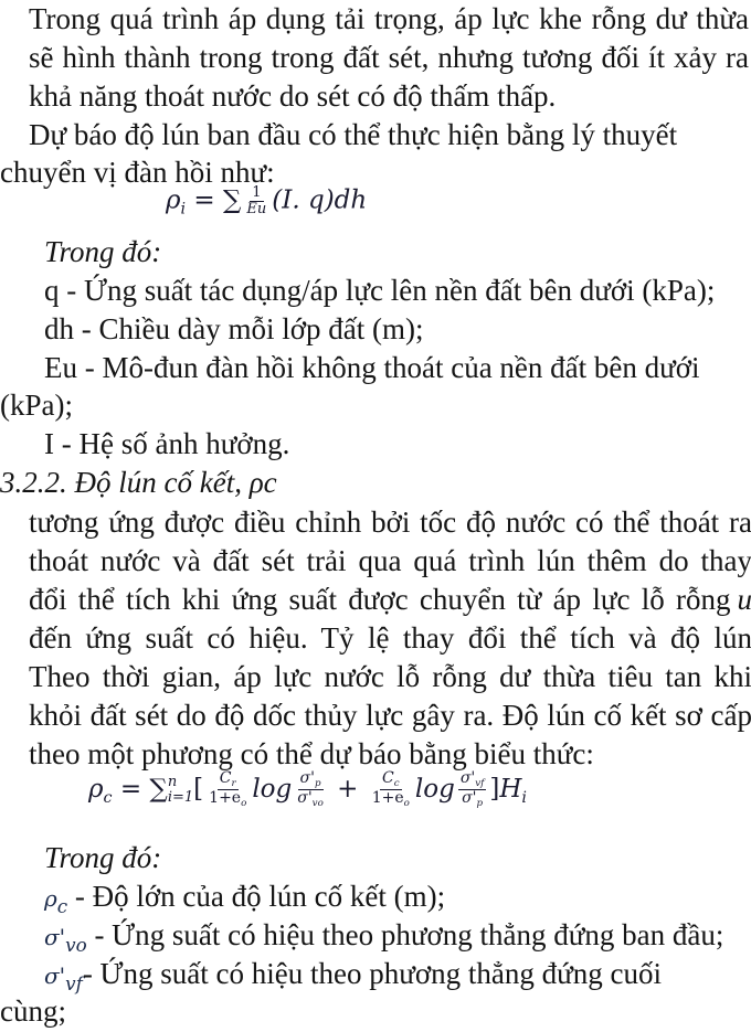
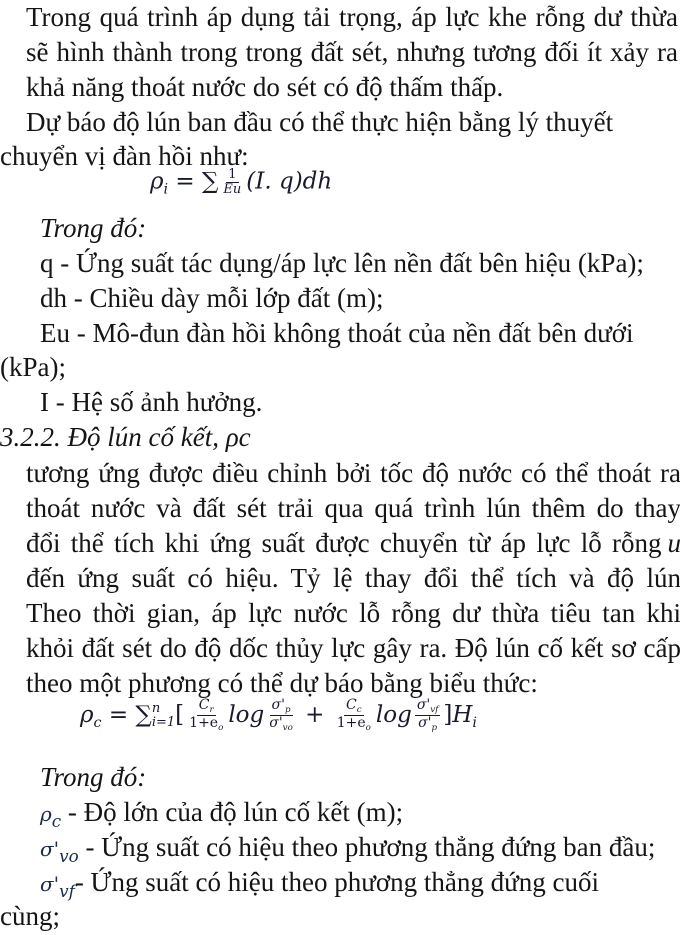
  Trong quá trình áp dụng tải trọng, áp lực khe rỗng dư thừa
  sẽ hình thành trong trong đất sét, nhưng tương đối ít xảy ra
  khả năng thoát nước do sét có độ thấm thấp.
  Dự báo độ lún ban đầu có thể thực hiện bằng lý thuyết
  chuyển vị đàn hồi như:
  ρi = ∑
  1
  Eu
  (I. q)dh
  Trong đó:
- q - Ứng suất tác dụng/áp lực lên nền đất bên dưới (kPa);
+ q - Ứng suất tác dụng/áp lực lên nền đất bên hiệu (kPa);
  dh - Chiều dày mỗi lớp đất (m);
  Eu - Mô-đun đàn hồi không thoát của nền đất bên dưới
  (kPa);
  I - Hệ số ảnh hưởng.
  3.2.2. Độ lún cố kết, ρc
  tương ứng được điều chỉnh bởi tốc độ nước có thể thoát ra
  thoát nước và đất sét trải qua quá trình lún thêm do thay
  đổi thể tích khi ứng suất được chuyển từ áp lực lỗ rỗng
  u
  đến ứng suất có hiệu. Tỷ lệ thay đổi thể tích và độ lún
  Theo thời gian, áp lực nước lỗ rỗng dư thừa tiêu tan khi
  khỏi đất sét do độ dốc thủy lực gây ra. Độ lún cố kết sơ cấp
  theo một phương có thể dự báo bằng biểu thức:
  ρc = ∑
  n
  i=1
  [
  Cr
  1+eo
  log
  σ'p
  σ'vo
  +
  Cc
  1+eo
  log
  σ'vf
  σ'p
  ]Hi
  Trong đó:
  ρc - Độ lớn của độ lún cố kết (m);
  σ'vo - Ứng suất có hiệu theo phương thẳng đứng ban đầu;
  σ'vf- Ứng suất có hiệu theo phương thẳng đứng cuối
  cùng;
